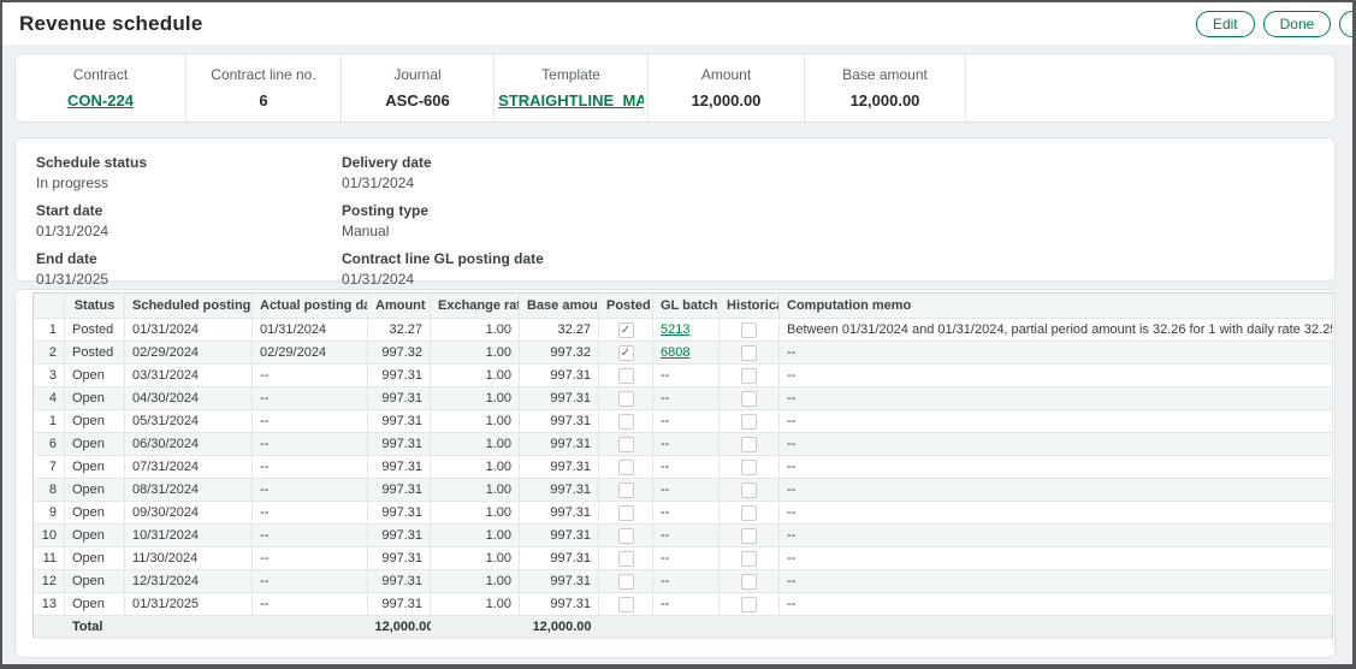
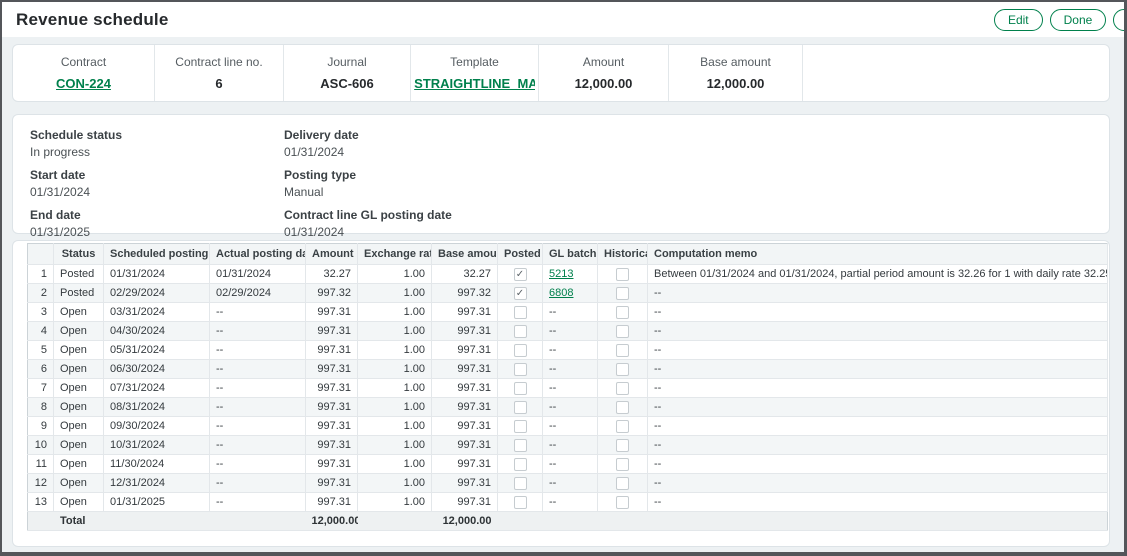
  Revenue schedule
  Edit
  Done
  Contract
  CON-224
  Contract line no.
  6
  Journal
  ASC-606
  Template
  STRAIGHTLINE_MA
  Amount
  12,000.00
  Base amount
  12,000.00
  Schedule status
  In progress
  Start date
  01/31/2024
  End date
  01/31/2025
  Delivery date
  01/31/2024
  Posting type
  Manual
  Contract line GL posting date
  01/31/2024
  	Status	Scheduled posting	Actual posting d	Amount	Exchange ra	Base amou	Posted	GL batch	Historic	Computation memo
  1	Posted	01/31/2024	01/31/2024	32.27	1.00	32.27	✓	5213		Between 01/31/2024 and 01/31/2024, partial period amount is 32.26 for 1 with daily rate 32.2
  2	Posted	02/29/2024	02/29/2024	997.32	1.00	997.32	✓	6808		--
  3	Open	03/31/2024	--	997.31	1.00	997.31		--		--
  4	Open	04/30/2024	--	997.31	1.00	997.31		--		--
- 1	Open	05/31/2024	--	997.31	1.00	997.31		--		--
+ 5	Open	05/31/2024	--	997.31	1.00	997.31		--		--
  6	Open	06/30/2024	--	997.31	1.00	997.31		--		--
  7	Open	07/31/2024	--	997.31	1.00	997.31		--		--
  8	Open	08/31/2024	--	997.31	1.00	997.31		--		--
  9	Open	09/30/2024	--	997.31	1.00	997.31		--		--
  10	Open	10/31/2024	--	997.31	1.00	997.31		--		--
  11	Open	11/30/2024	--	997.31	1.00	997.31		--		--
  12	Open	12/31/2024	--	997.31	1.00	997.31		--		--
  13	Open	01/31/2025	--	997.31	1.00	997.31		--		--
  Total	12,000.00		12,000.00
